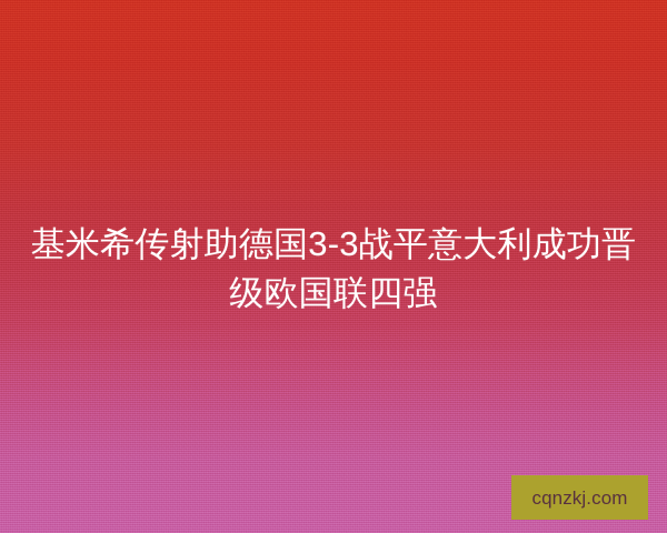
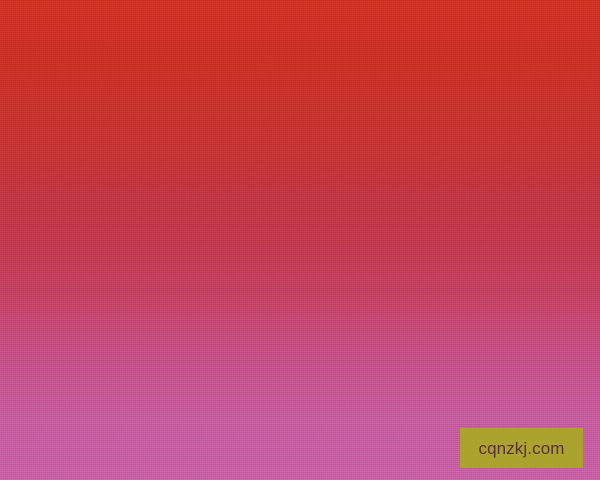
- 基米希传射助德国3-3战平意大利成功晋级欧国联四强
  cqnzkj.com
